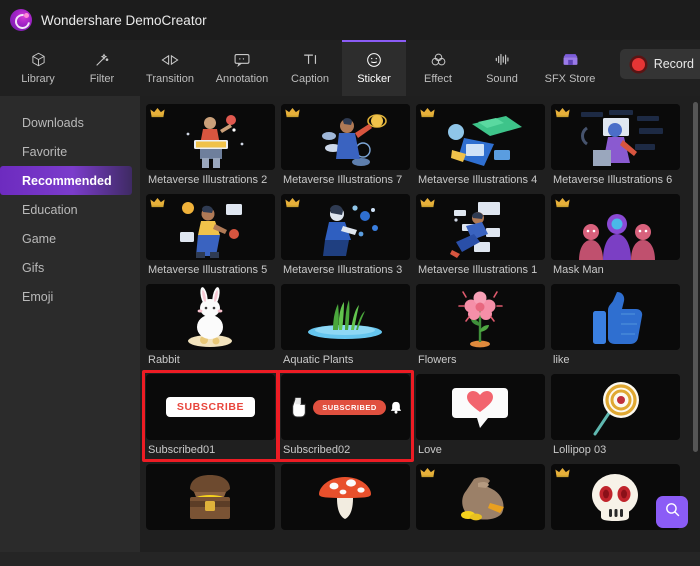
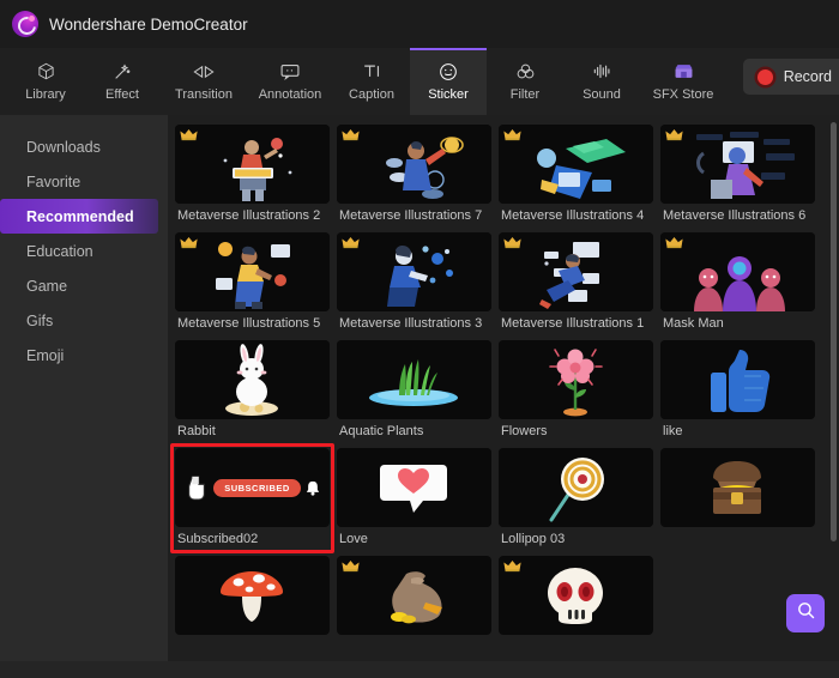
  Wondershare DemoCreator
  Library
- Filter
+ Effect
  Transition
  Annotation
  Caption
  Sticker
- Effect
+ Filter
  Sound
  SFX Store
  Record
  Downloads
  Favorite
  Recommended
  Education
  Game
  Gifs
  Emoji
  Metaverse Illustrations 2
  Metaverse Illustrations 7
  Metaverse Illustrations 4
  Metaverse Illustrations 6
  Metaverse Illustrations 5
  Metaverse Illustrations 3
  Metaverse Illustrations 1
  Mask Man
  Rabbit
  Aquatic Plants
  Flowers
  like
- SUBSCRIBE
- Subscribed01
  SUBSCRIBED
  Subscribed02
  Love
  Lollipop 03
